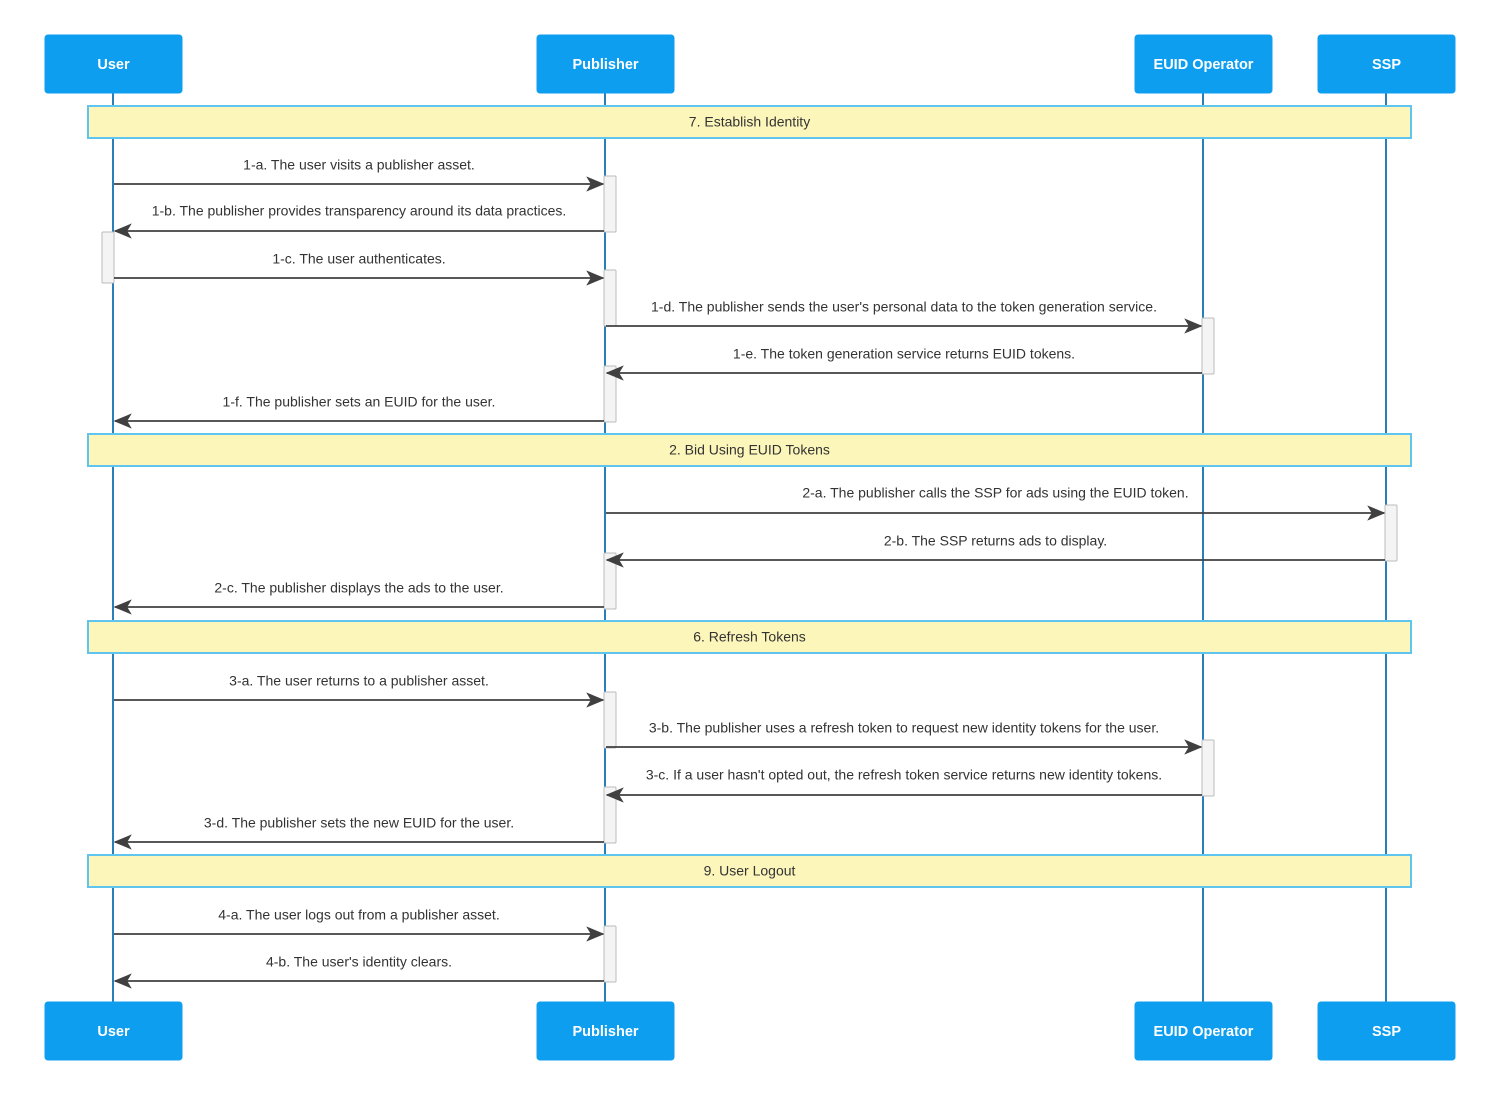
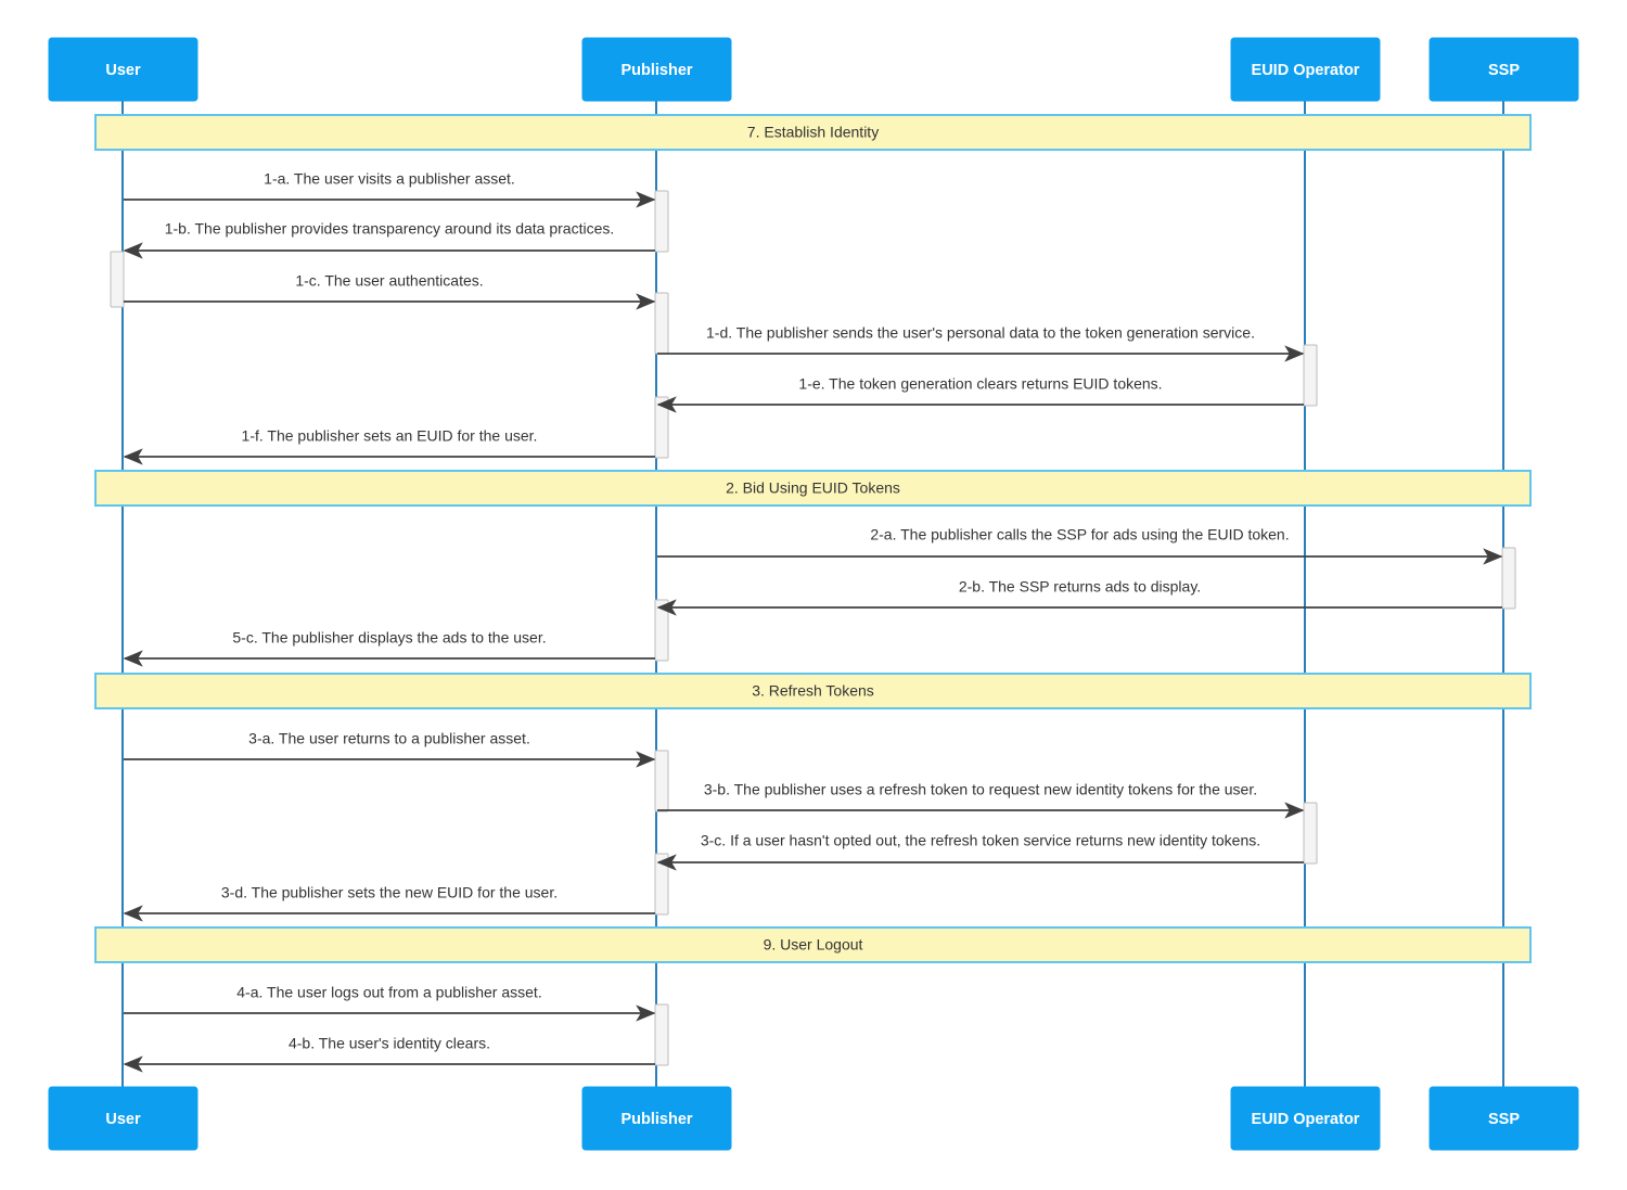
  7. Establish Identity
  2. Bid Using EUID Tokens
- 6. Refresh Tokens
+ 3. Refresh Tokens
  9. User Logout
  1-a. The user visits a publisher asset.
  1-b. The publisher provides transparency around its data practices.
  1-c. The user authenticates.
  1-d. The publisher sends the user's personal data to the token generation service.
- 1-e. The token generation service returns EUID tokens.
+ 1-e. The token generation clears returns EUID tokens.
  1-f. The publisher sets an EUID for the user.
  2-a. The publisher calls the SSP for ads using the EUID token.
  2-b. The SSP returns ads to display.
- 2-c. The publisher displays the ads to the user.
+ 5-c. The publisher displays the ads to the user.
  3-a. The user returns to a publisher asset.
  3-b. The publisher uses a refresh token to request new identity tokens for the user.
  3-c. If a user hasn't opted out, the refresh token service returns new identity tokens.
  3-d. The publisher sets the new EUID for the user.
  4-a. The user logs out from a publisher asset.
  4-b. The user's identity clears.
  User
  User
  Publisher
  Publisher
  EUID Operator
  EUID Operator
  SSP
  SSP
